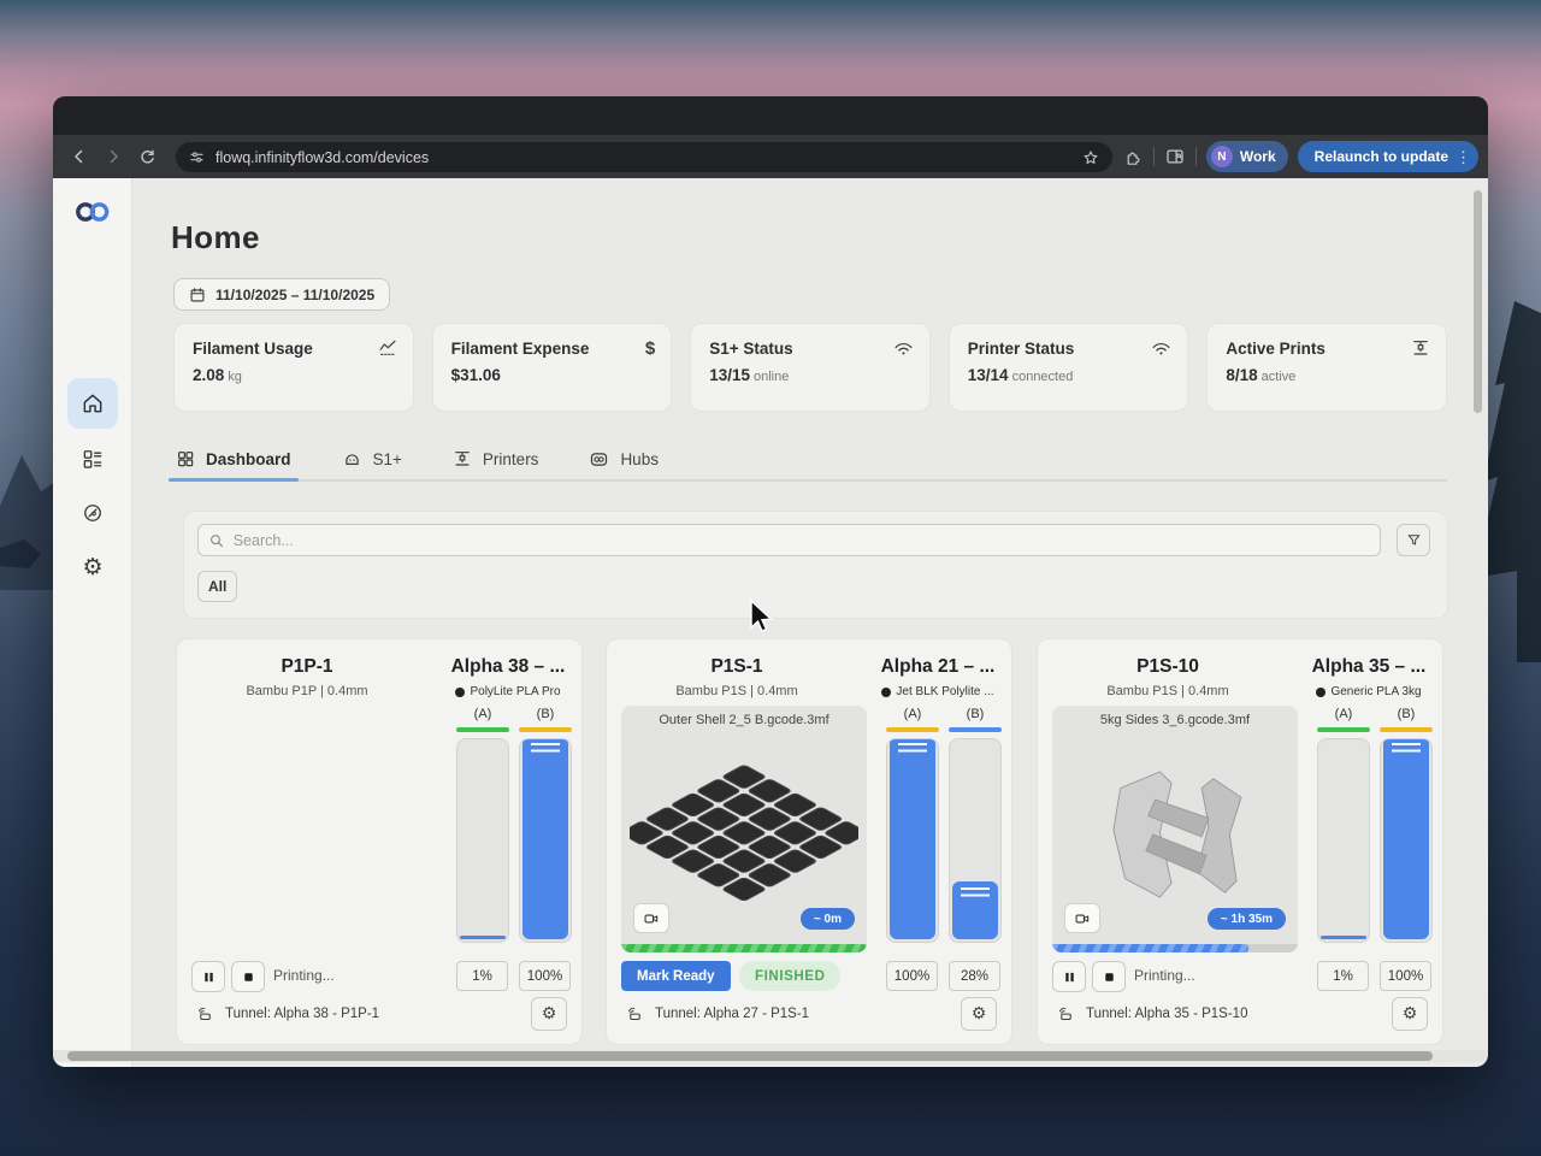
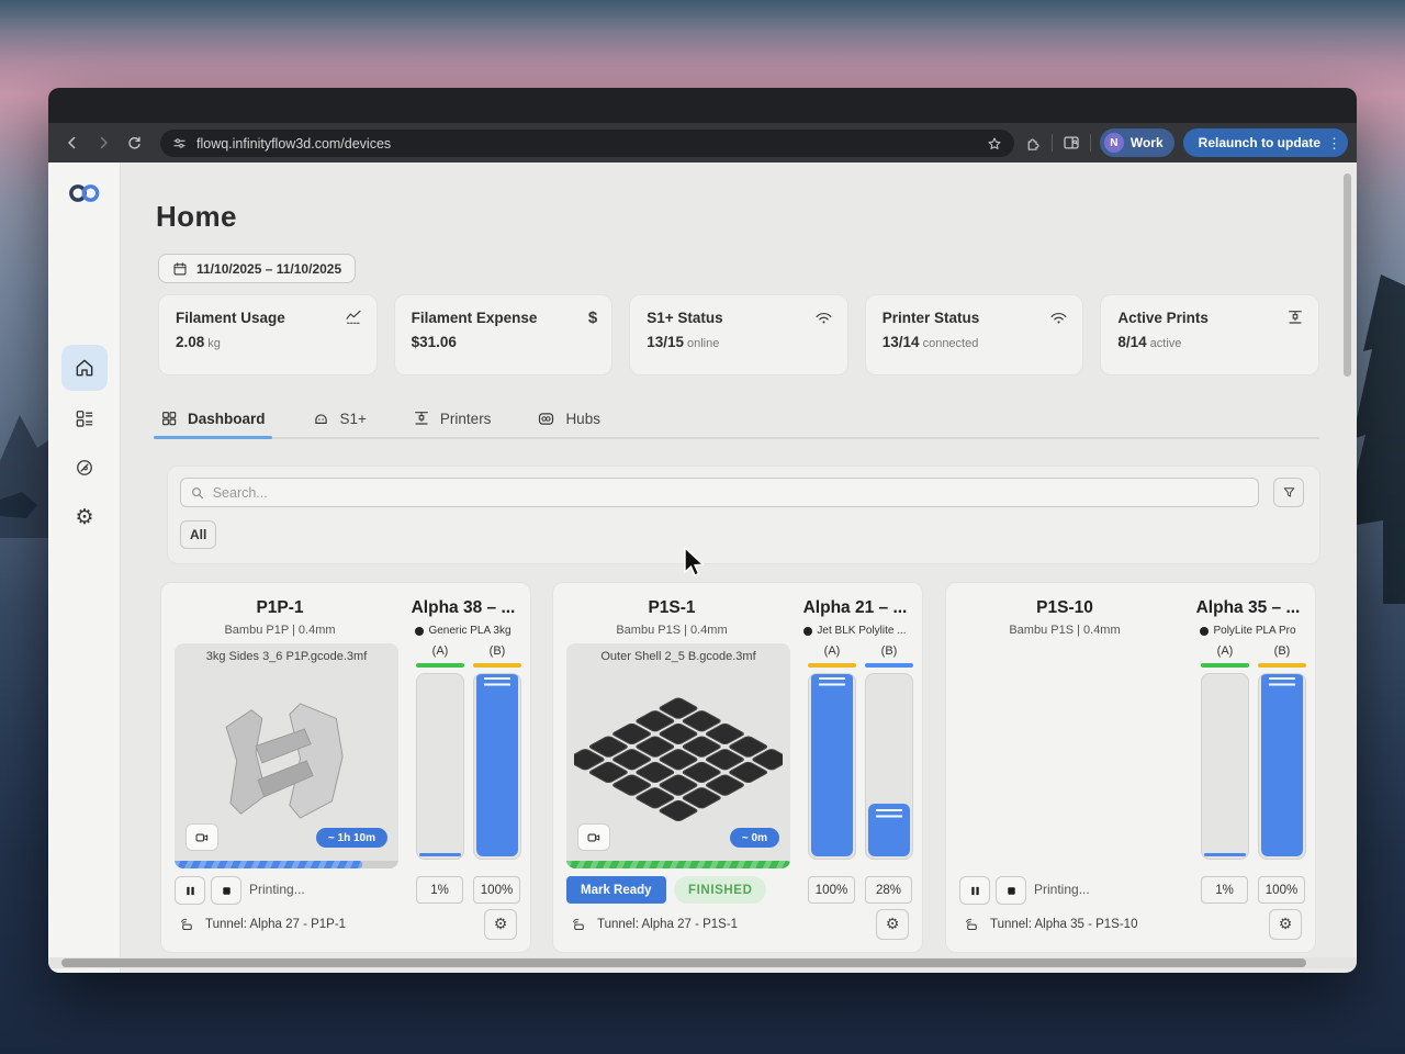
  flowq.infinityflow3d.com/devices
  N
  Work
  Relaunch to update
  ⋮
  ⚙
  Home
  11/10/2025 – 11/10/2025
  Filament Usage
  2.08 kg
  Filament Expense
  $
  $31.06
  S1+ Status
  13/15 online
  Printer Status
  13/14 connected
  Active Prints
- 8/18 active
+ 8/14 active
  Dashboard
  S1+
  Printers
  Hubs
  Search...
  All
  P1P-1
  Bambu P1P | 0.4mm
  Alpha 38 – ...
- PolyLite PLA Pro
+ Generic PLA 3kg
+ 3kg Sides 3_6 P1P.gcode.3mf
+ ~ 1h 10m
  Printing...
  (A)
  (B)
  1%
  100%
- Tunnel: Alpha 38 - P1P-1
+ Tunnel: Alpha 27 - P1P-1
  ⚙
  P1S-1
  Bambu P1S | 0.4mm
  Alpha 21 – ...
  Jet BLK Polylite ...
  Outer Shell 2_5 B.gcode.3mf
  ~ 0m
  Mark Ready
  FINISHED
  (A)
  (B)
  100%
  28%
  Tunnel: Alpha 27 - P1S-1
  ⚙
  P1S-10
  Bambu P1S | 0.4mm
  Alpha 35 – ...
- Generic PLA 3kg
+ PolyLite PLA Pro
- 5kg Sides 3_6.gcode.3mf
- ~ 1h 35m
  Printing...
  (A)
  (B)
  1%
  100%
  Tunnel: Alpha 35 - P1S-10
  ⚙
